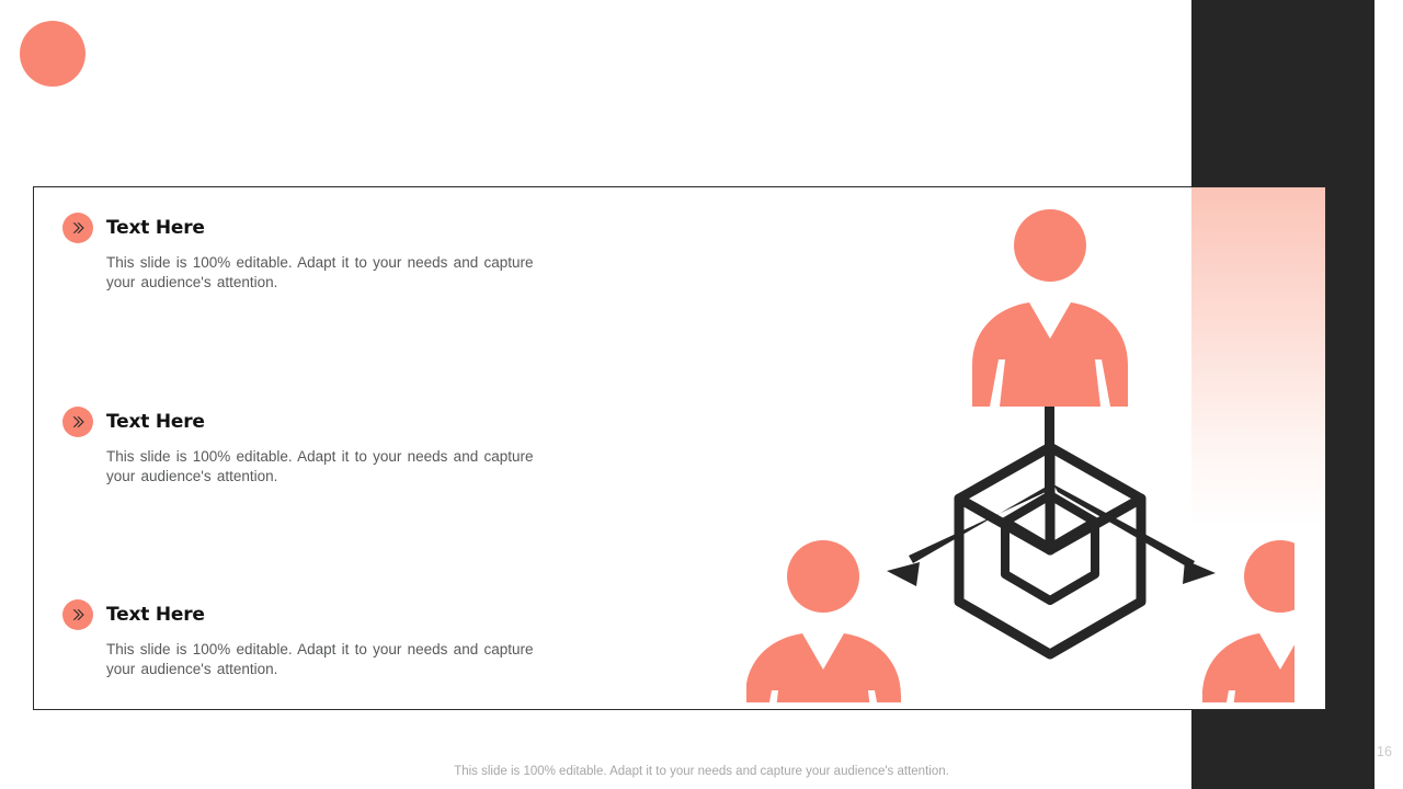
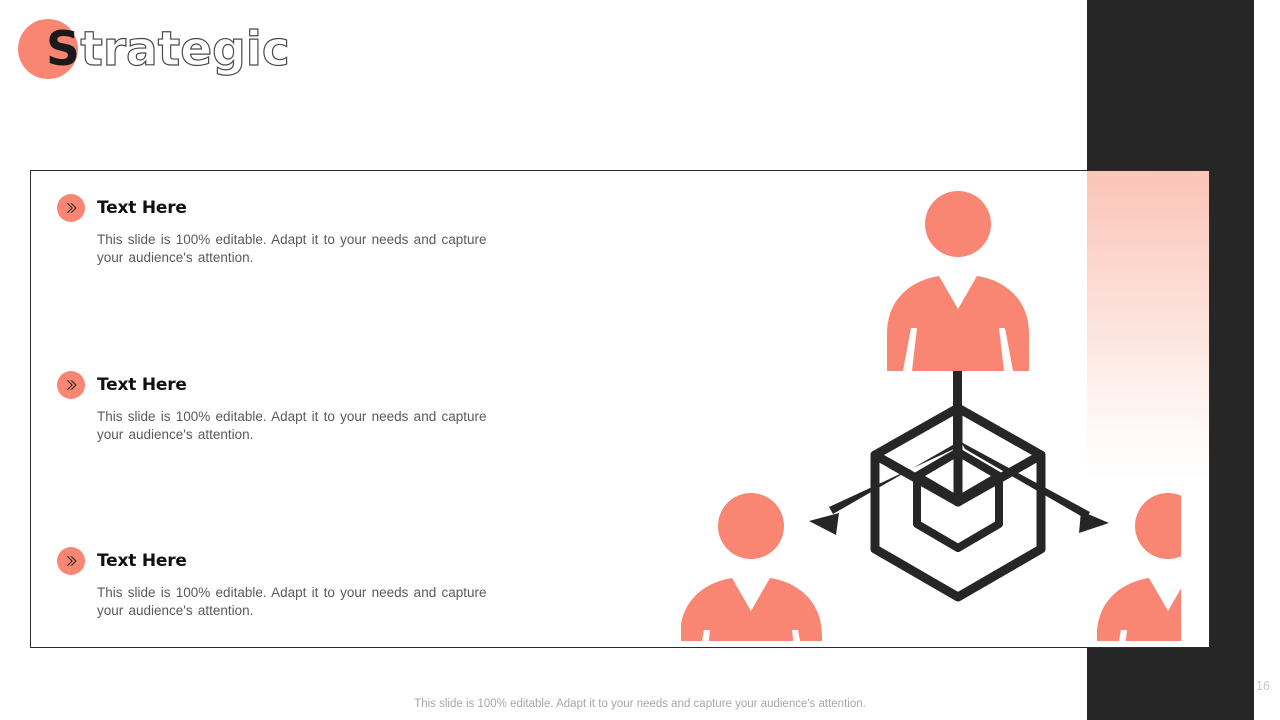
+ S
+ trategic
  Text Here
  This slide is 100% editable. Adapt it to your needs and capture your audience's attention.
  Text Here
  This slide is 100% editable. Adapt it to your needs and capture your audience's attention.
  Text Here
  This slide is 100% editable. Adapt it to your needs and capture your audience's attention.
  This slide is 100% editable. Adapt it to your needs and capture your audience's attention.
  16
